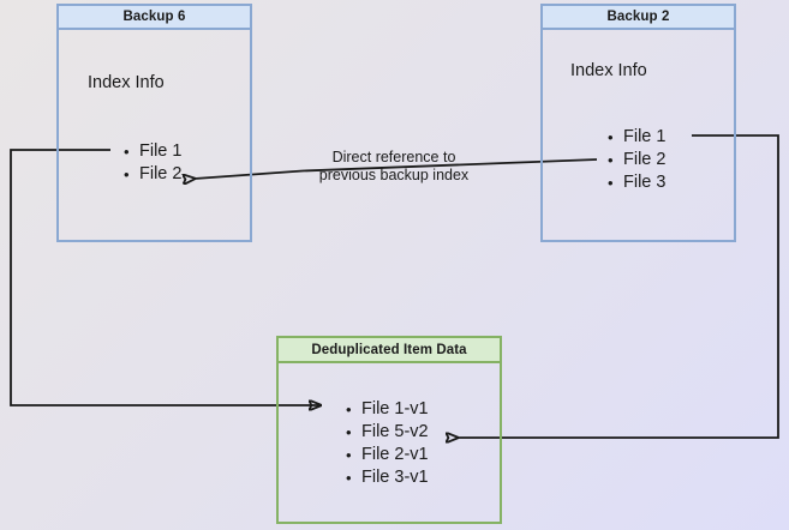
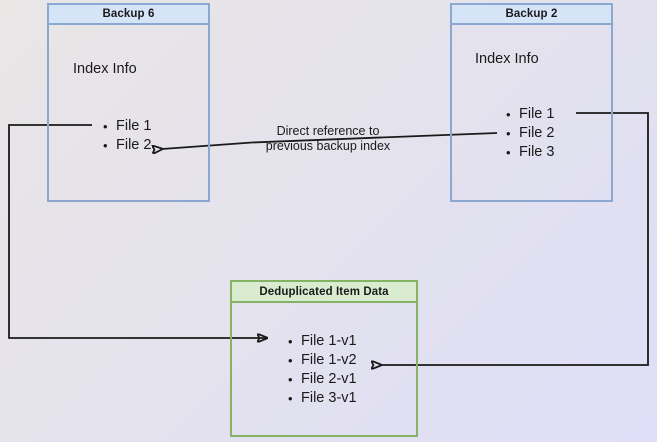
  Backup 6
  Index Info
  File 1
  File 2
  Backup 2
  Index Info
  File 1
  File 2
  File 3
  Deduplicated Item Data
  File 1-v1
- File 5-v2
+ File 1-v2
  File 2-v1
  File 3-v1
  Direct reference to
  previous backup index
